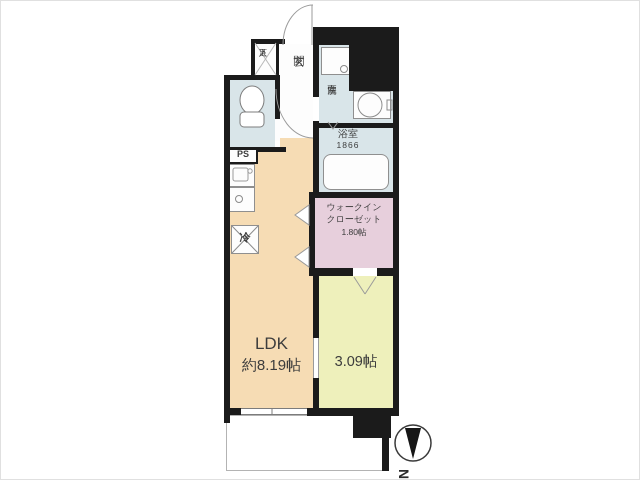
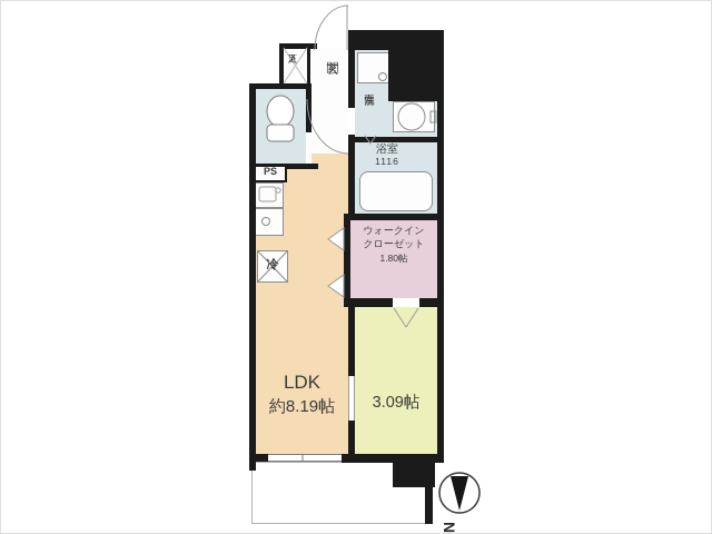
  浴室
- 1866
+ 1116
  ウォークイン
  クローゼット
  1.80帖
  LDK
  約8.19帖
  3.09帖
  PS
  冷
